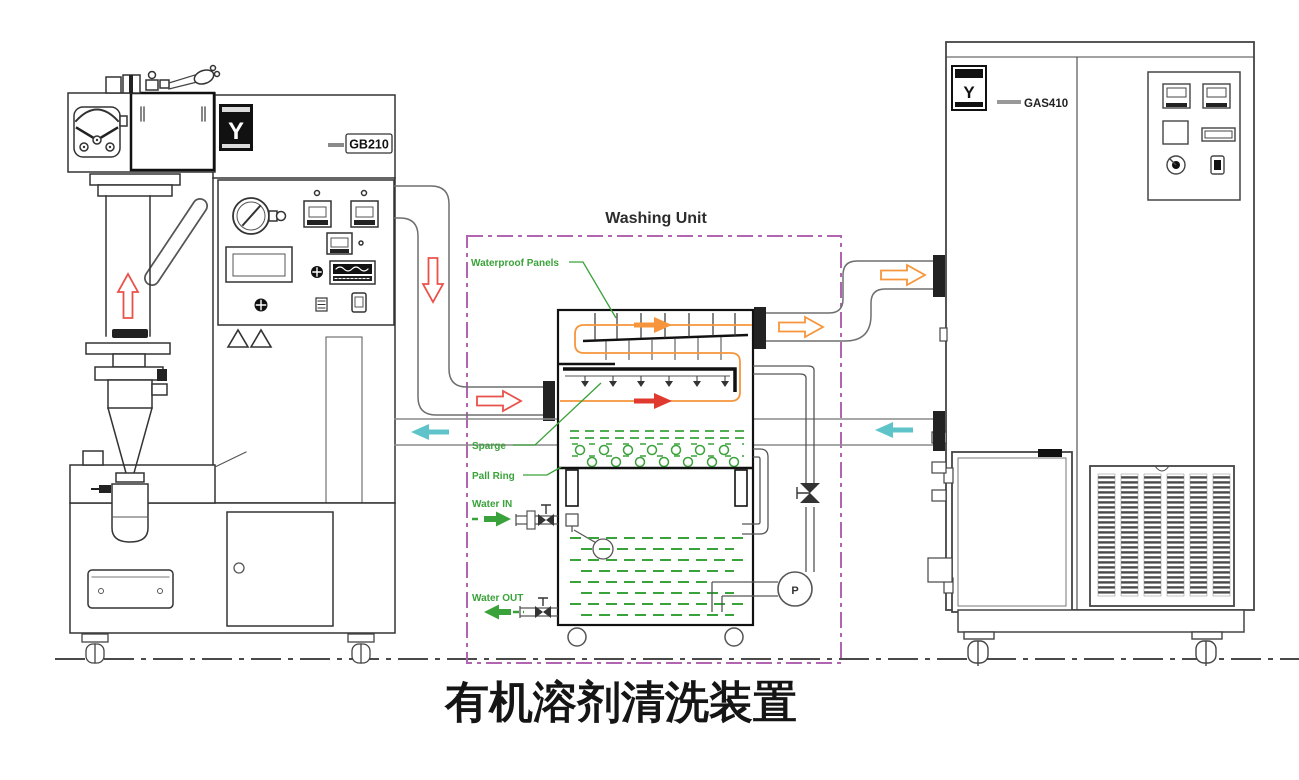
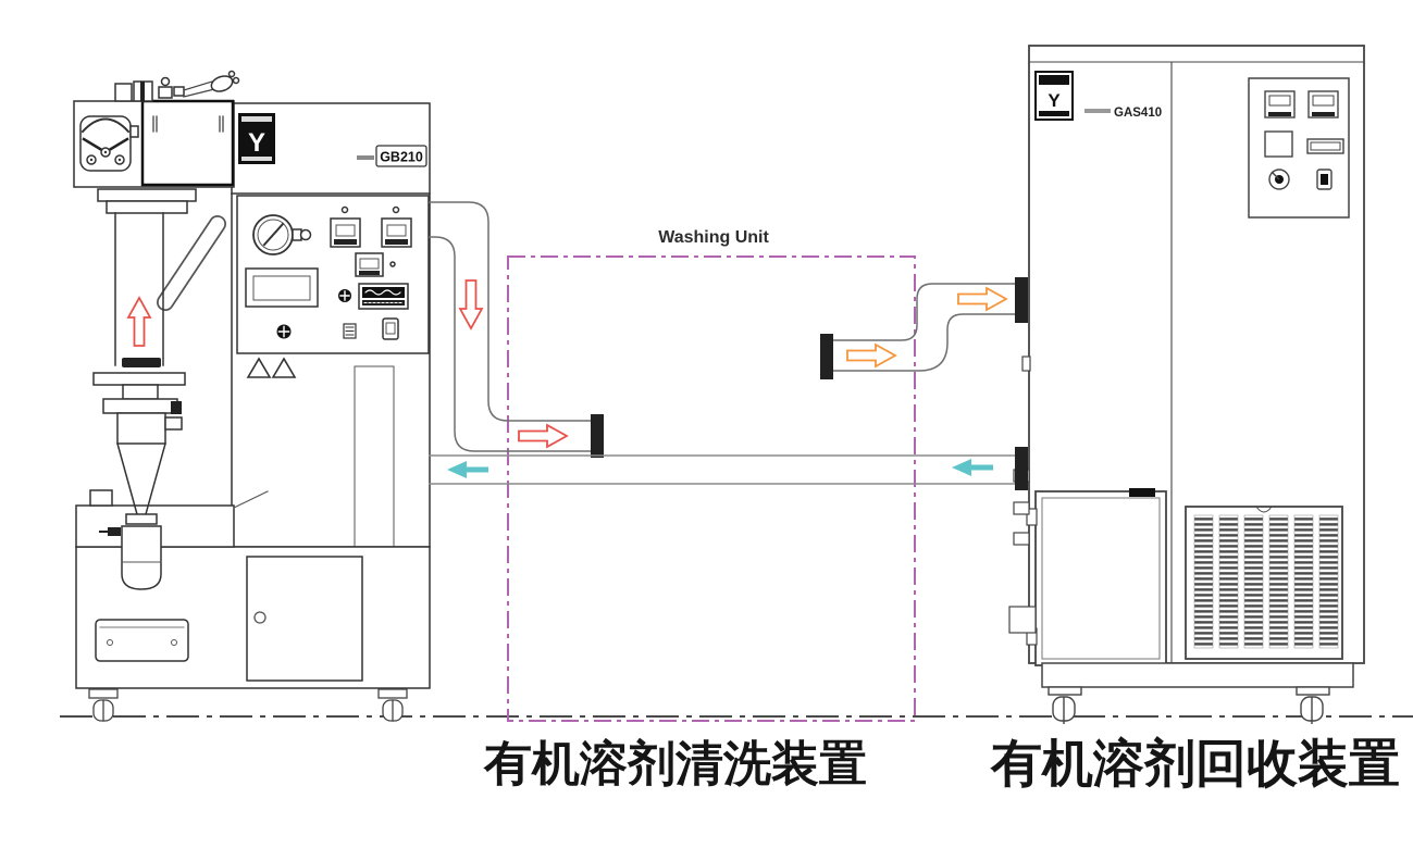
  Washing Unit
  Y
  GB210
  Y
  GAS410
- P
- Waterproof Panels
- Sparge
- Pall Ring
- Water IN
- Water OUT
  有机溶剂清洗装置
+ 有机溶剂回收装置
